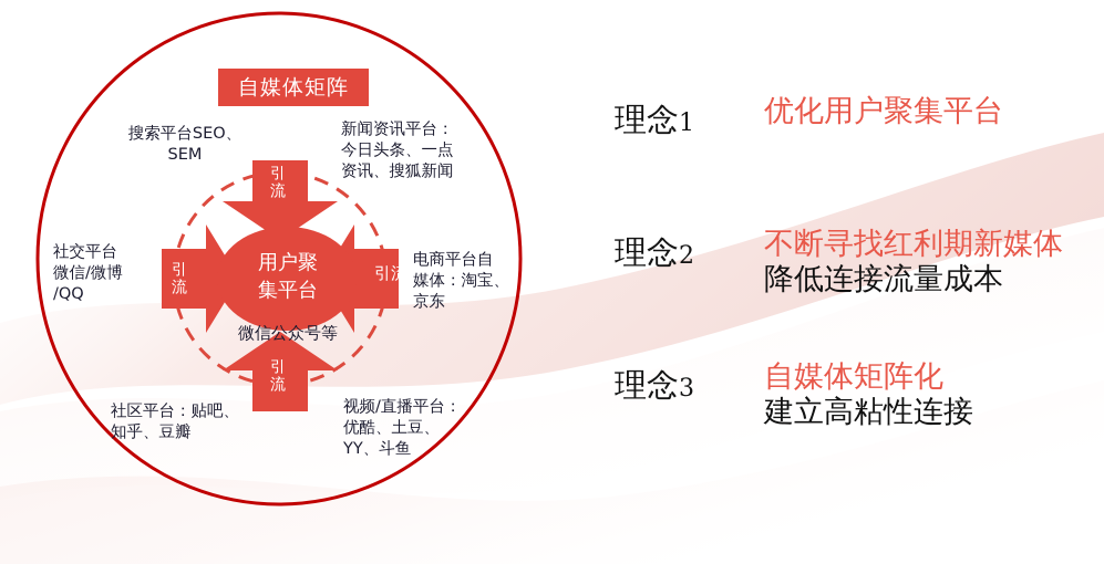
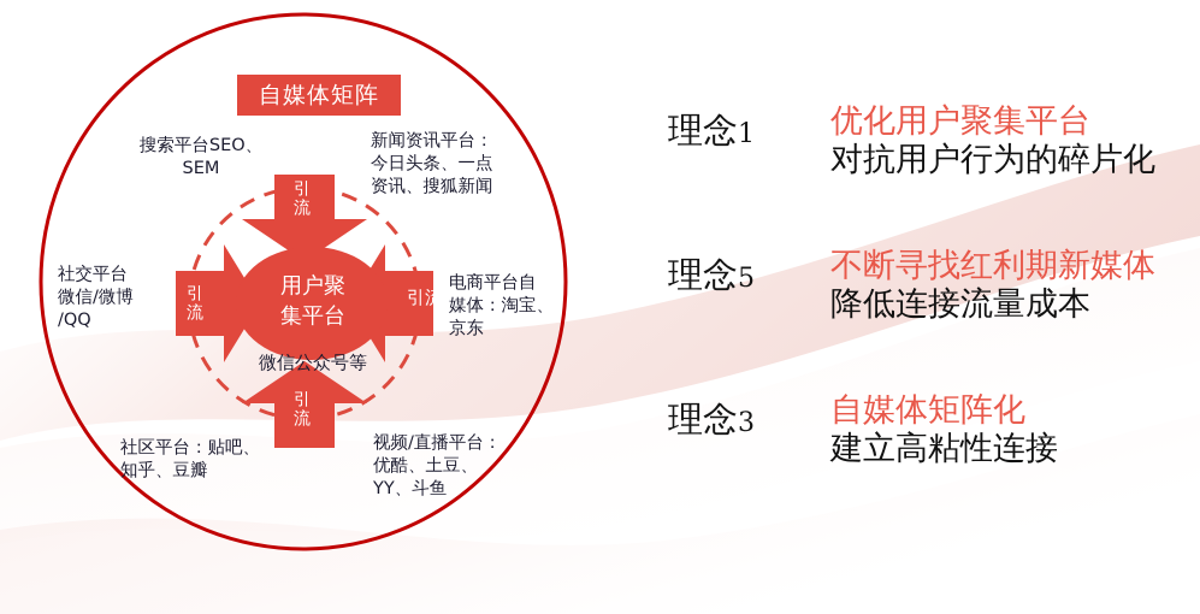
  自媒体矩阵
  搜索平台SEO、
  SEM
  新闻资讯平台：
  今日头条、一点
  资讯、搜狐新闻
  社交平台
  微信/微博
  /QQ
  电商平台自
  媒体：淘宝、
  京东
  社区平台：贴吧、
  知乎、豆瓣
  视频/直播平台：
  优酷、土豆、
  YY、斗鱼
  用户聚
  集平台
  微信公众号等
  引
  流
  引流
  引
  流
  引
  流
  理念1
  优化用户聚集平台
+ 对抗用户行为的碎片化
- 理念2
+ 理念5
  不断寻找红利期新媒体
  降低连接流量成本
  理念3
  自媒体矩阵化
  建立高粘性连接
